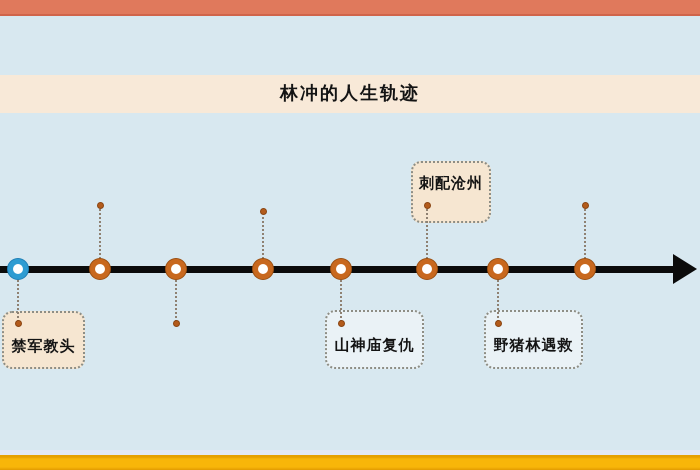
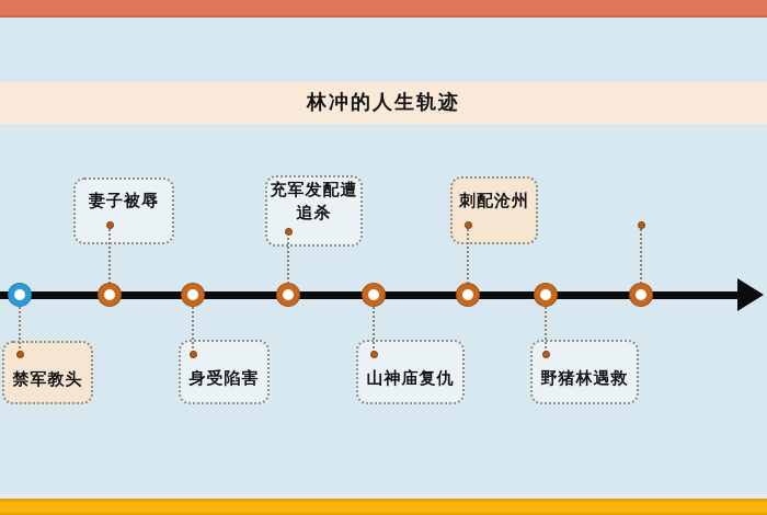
  林冲的人生轨迹
  禁军教头
+ 妻子被辱
+ 身受陷害
+ 充军发配遭追杀
  山神庙复仇
  刺配沧州
  野猪林遇救
